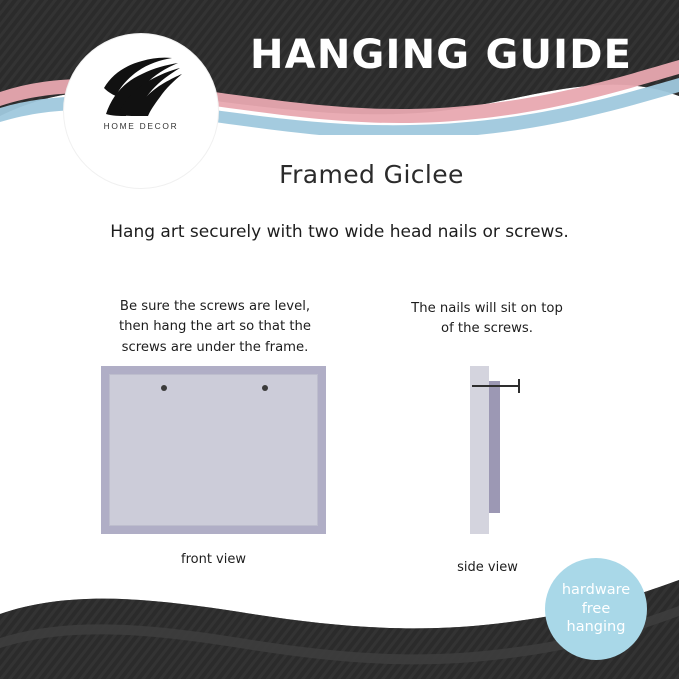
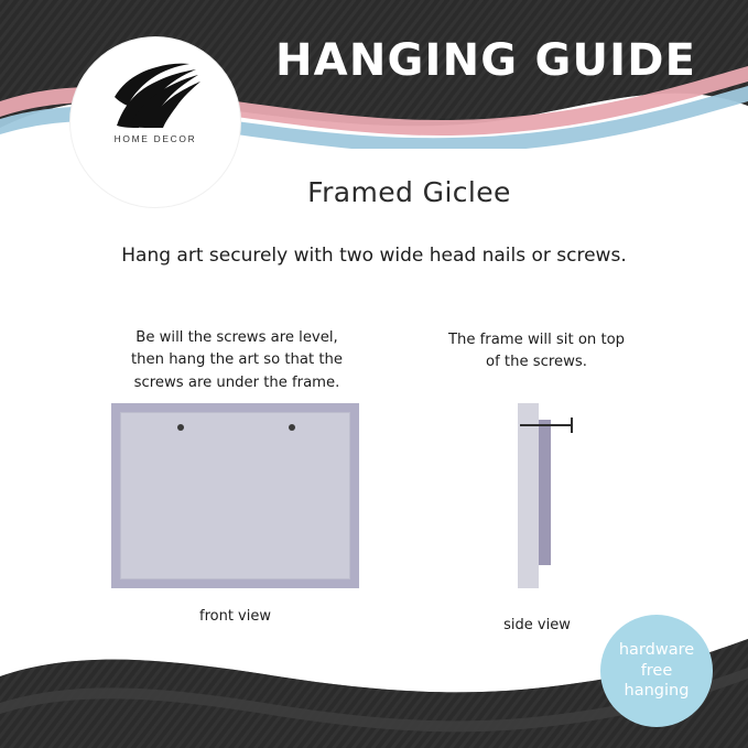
  HOME DECOR
  HANGING GUIDE
  Framed Giclee
  Hang art securely with two wide head nails or screws.
- Be sure the screws are level,
+ Be will the screws are level,
  then hang the art so that the
  screws are under the frame.
- The nails will sit on top
+ The frame will sit on top
  of the screws.
  front view
  side view
  hardware
  free
  hanging
